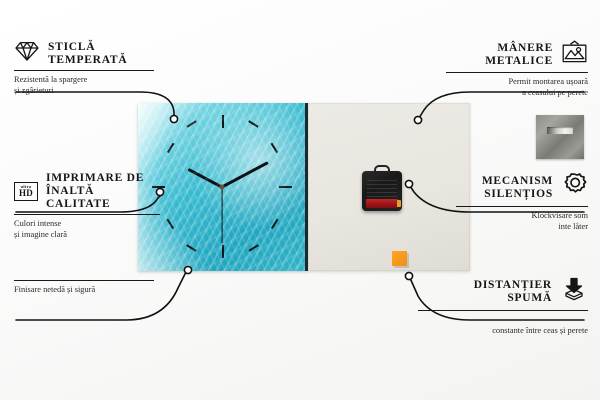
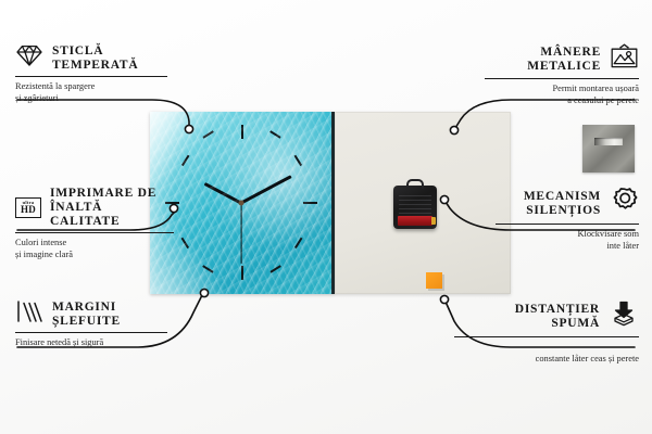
  STICLĂ
  TEMPERATĂ
  Rezistentă la spargere
  și zgârieturi
  HD
  IMPRIMARE DE
  ÎNALTĂ CALITATE
  Culori intense
  și imagine clară
+ MARGINI
+ ȘLEFUITE
  Finisare netedă și sigură
  MÂNERE
  METALICE
  Permit montarea ușoară
  a ceasului pe perete
  MECANISM
  SILENȚIOS
  Klockvisare som
  inte låter
  DISTANȚIER
  SPUMĂ
- constante între ceas și perete
+ constante låter ceas și perete
